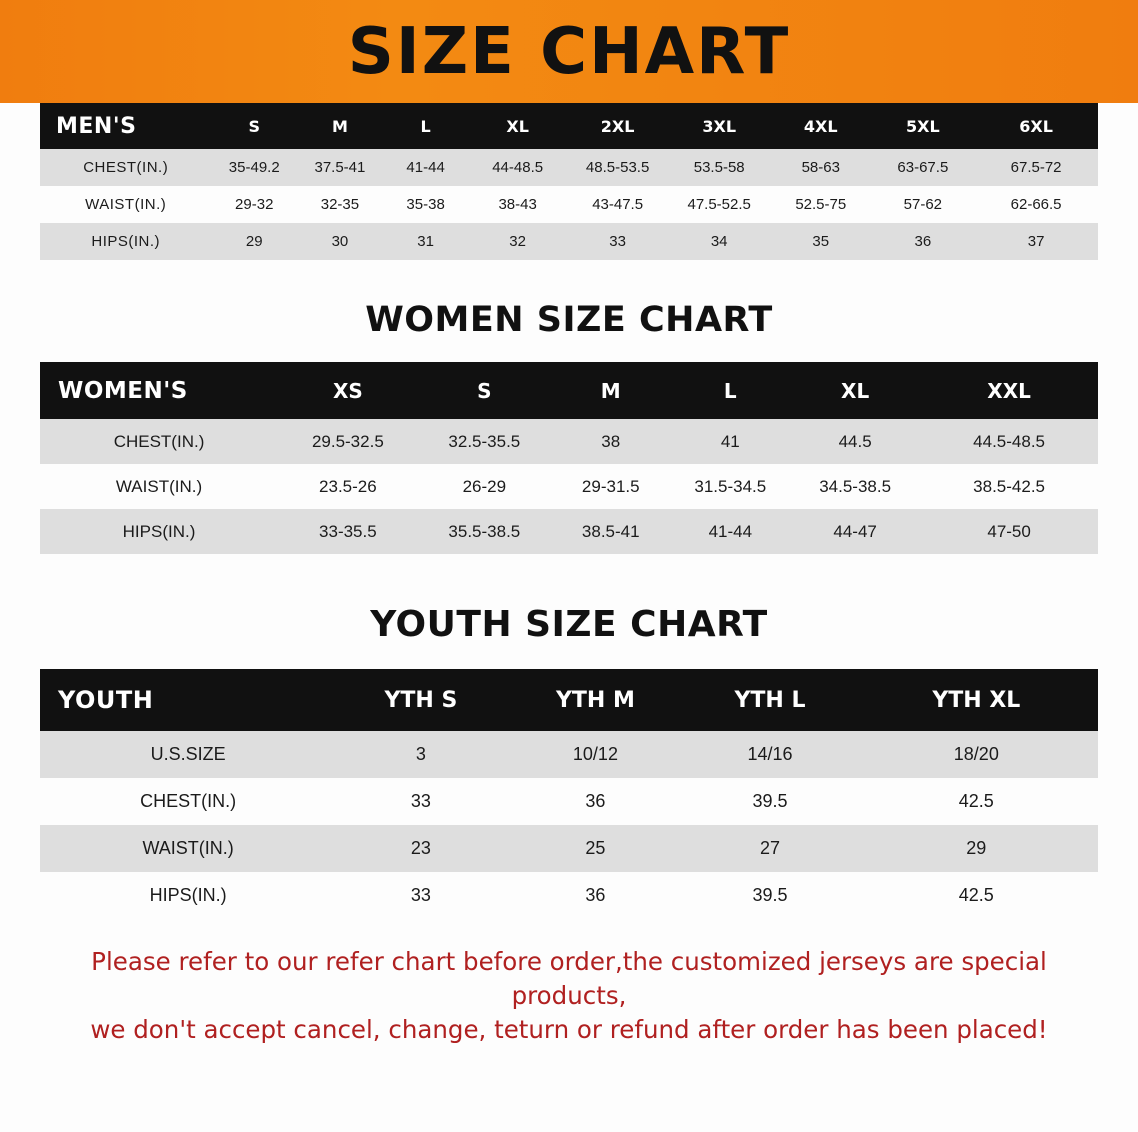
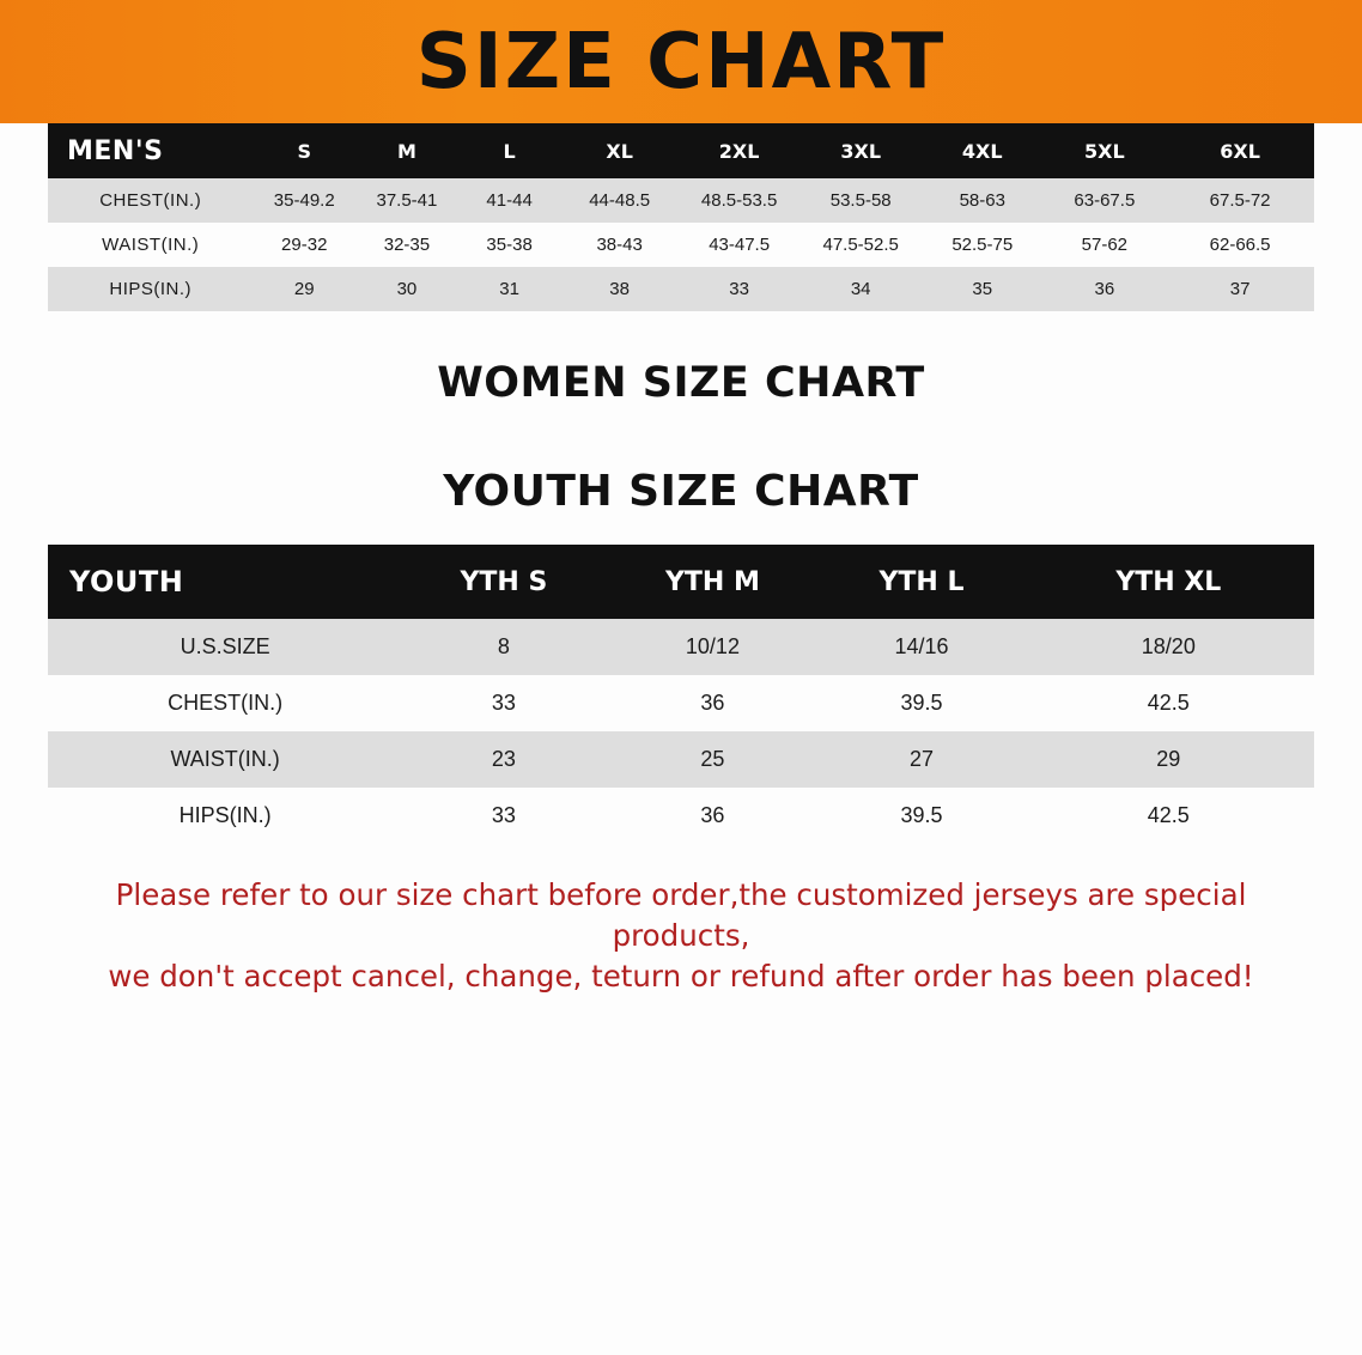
  SIZE CHART
  MEN'S	S	M	L	XL	2XL	3XL	4XL	5XL	6XL
  CHEST(IN.)	35-49.2	37.5-41	41-44	44-48.5	48.5-53.5	53.5-58	58-63	63-67.5	67.5-72
  WAIST(IN.)	29-32	32-35	35-38	38-43	43-47.5	47.5-52.5	52.5-75	57-62	62-66.5
- HIPS(IN.)	29	30	31	32	33	34	35	36	37
+ HIPS(IN.)	29	30	31	38	33	34	35	36	37
  WOMEN SIZE CHART
- WOMEN'S	XS	S	M	L	XL	XXL
- CHEST(IN.)	29.5-32.5	32.5-35.5	38	41	44.5	44.5-48.5
- WAIST(IN.)	23.5-26	26-29	29-31.5	31.5-34.5	34.5-38.5	38.5-42.5
- HIPS(IN.)	33-35.5	35.5-38.5	38.5-41	41-44	44-47	47-50
  YOUTH SIZE CHART
  YOUTH	YTH S	YTH M	YTH L	YTH XL
- U.S.SIZE	3	10/12	14/16	18/20
+ U.S.SIZE	8	10/12	14/16	18/20
  CHEST(IN.)	33	36	39.5	42.5
  WAIST(IN.)	23	25	27	29
  HIPS(IN.)	33	36	39.5	42.5
- Please refer to our refer chart before order,the customized jerseys are special products,
+ Please refer to our size chart before order,the customized jerseys are special products,
  we don't accept cancel, change, teturn or refund after order has been placed!
